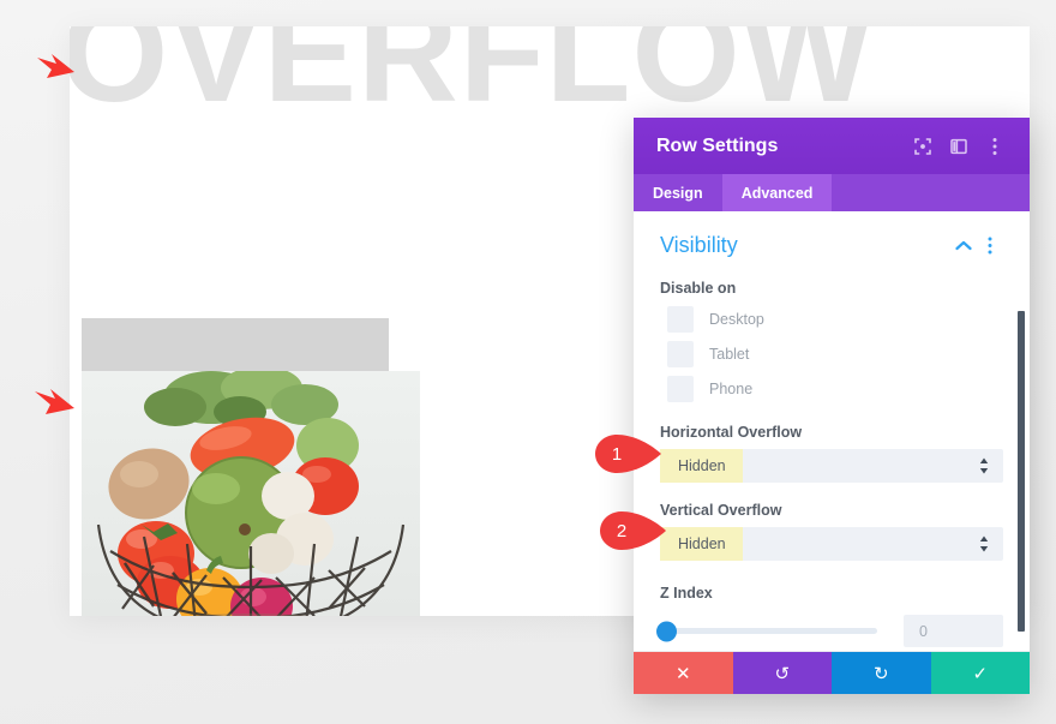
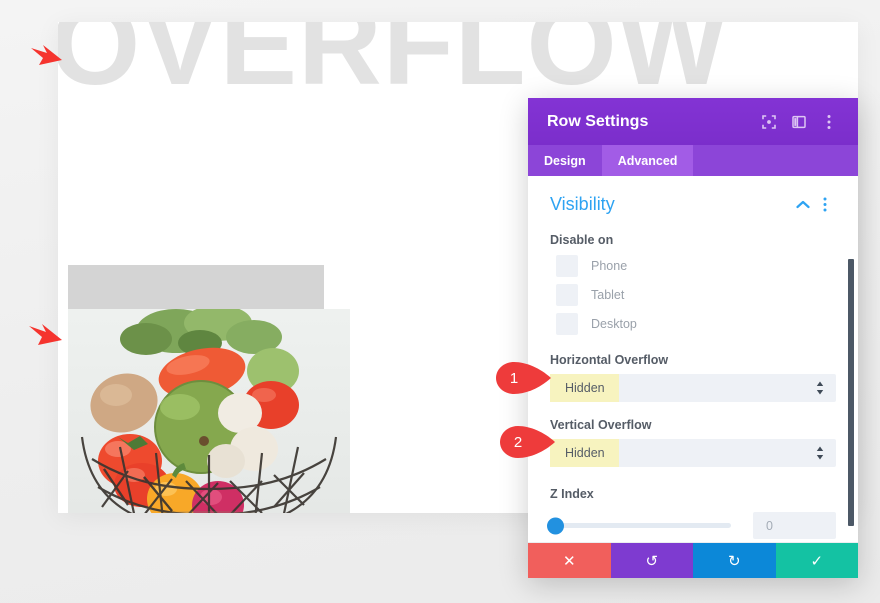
  OVERFLOW
  Row Settings
  Design
  Advanced
  Visibility
  Disable on
- Desktop
+ Phone
  Tablet
- Phone
+ Desktop
  Horizontal Overflow
  Hidden
  Vertical Overflow
  Hidden
  Z Index
  0
  ✕
  ↺
  ↻
  ✓
  1
  2
